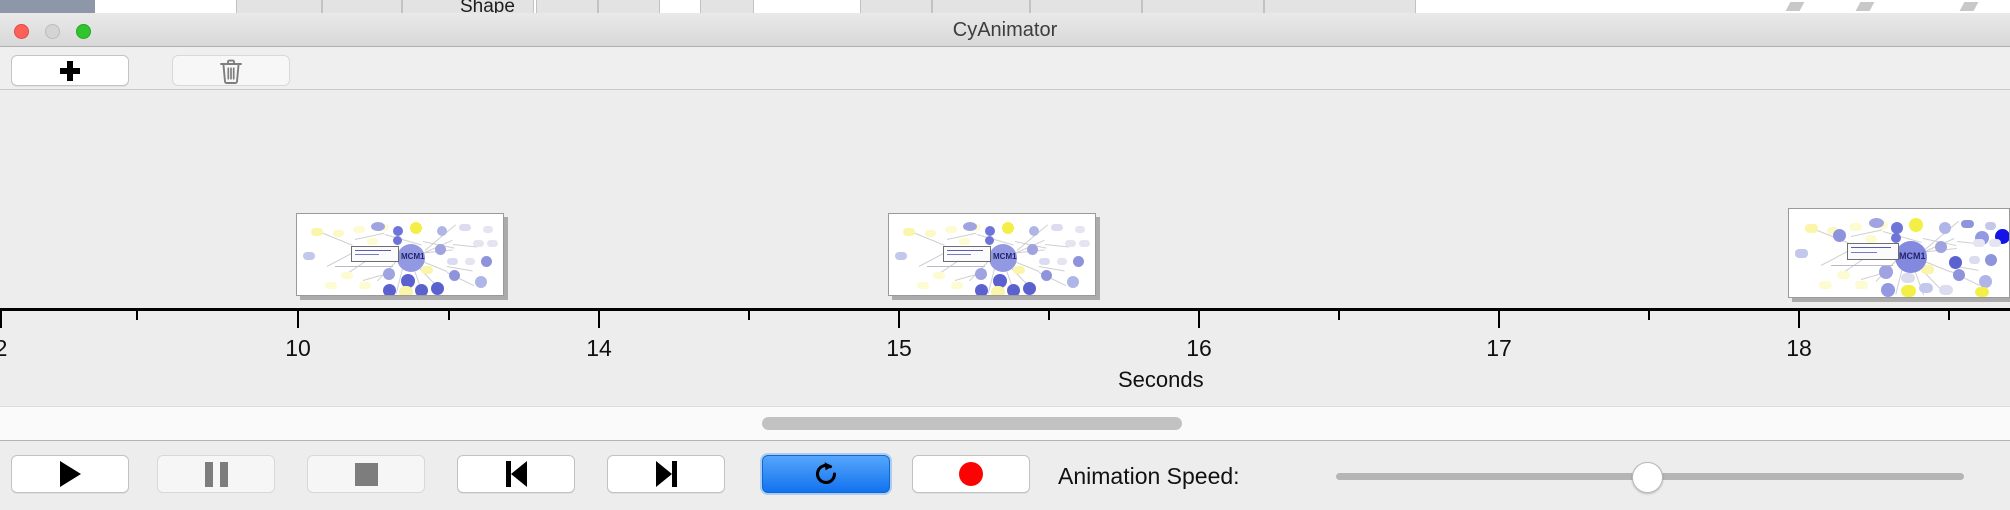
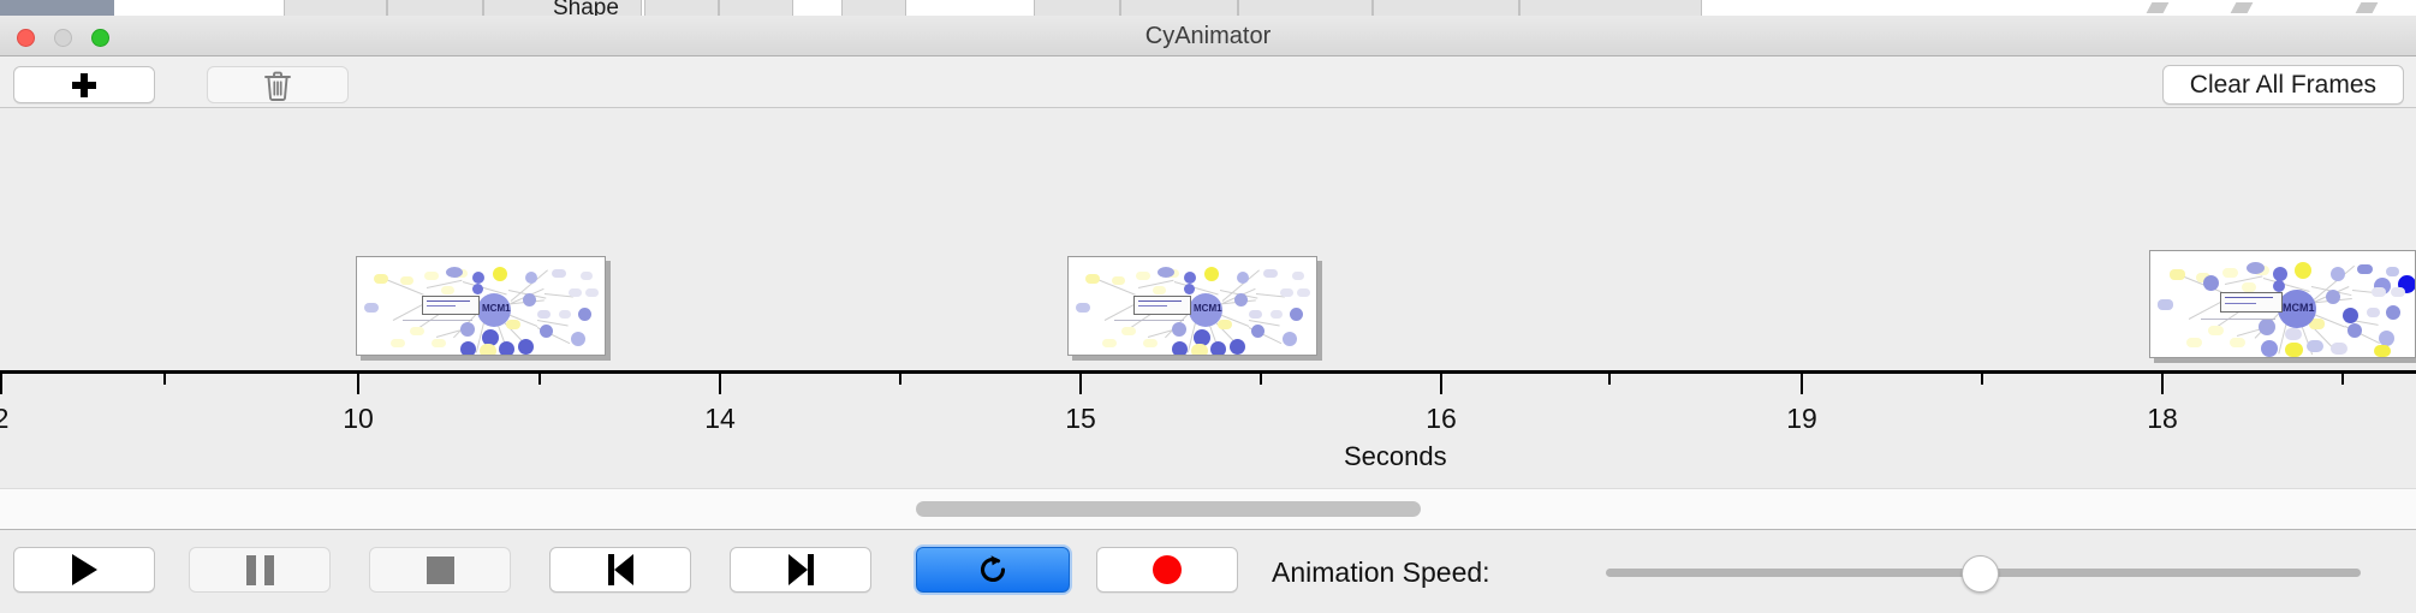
  Shape
  CyAnimator
+ Clear All Frames
  MCM1
  MCM1
  MCM1
  2
  10
  14
  15
  16
- 17
+ 19
  18
  Seconds
  Animation Speed:
